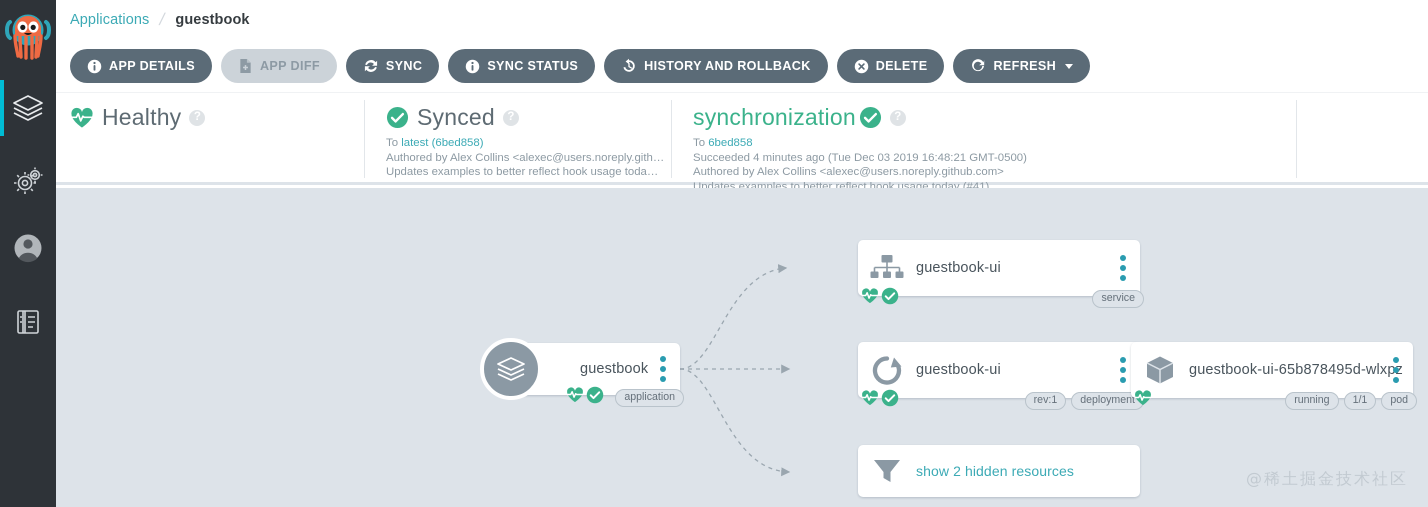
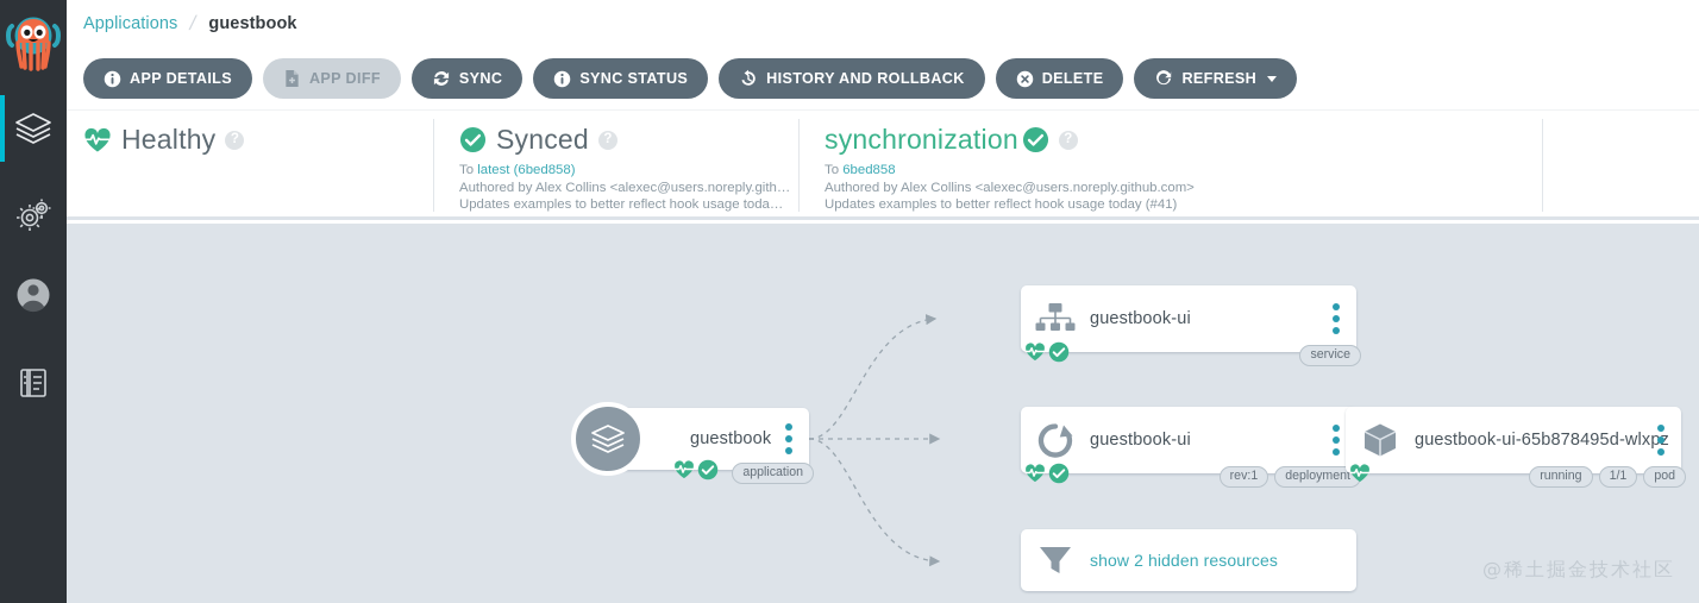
  Applications
  guestbook
  APP DETAILS
  APP DIFF
  SYNC
  SYNC STATUS
  HISTORY AND ROLLBACK
  DELETE
  REFRESH
  Healthy
  ?
  Synced
  ?
  To latest (6bed858)
  Authored by Alex Collins <alexec@users.noreply.gith…
  Updates examples to better reflect hook usage toda…
  synchronization
  ?
  To 6bed858
- Succeeded 4 minutes ago (Tue Dec 03 2019 16:48:21 GMT-0500)
  Authored by Alex Collins <alexec@users.noreply.github.com>
  Updates examples to better reflect hook usage today (#41)
  guestbook
  application
  guestbook-ui
  service
  guestbook-ui
  rev:1
  deployment
  guestbook-ui-65b878495d-wlxpz
  running
  1/1
  pod
  show 2 hidden resources
  @稀土掘金技术社区
